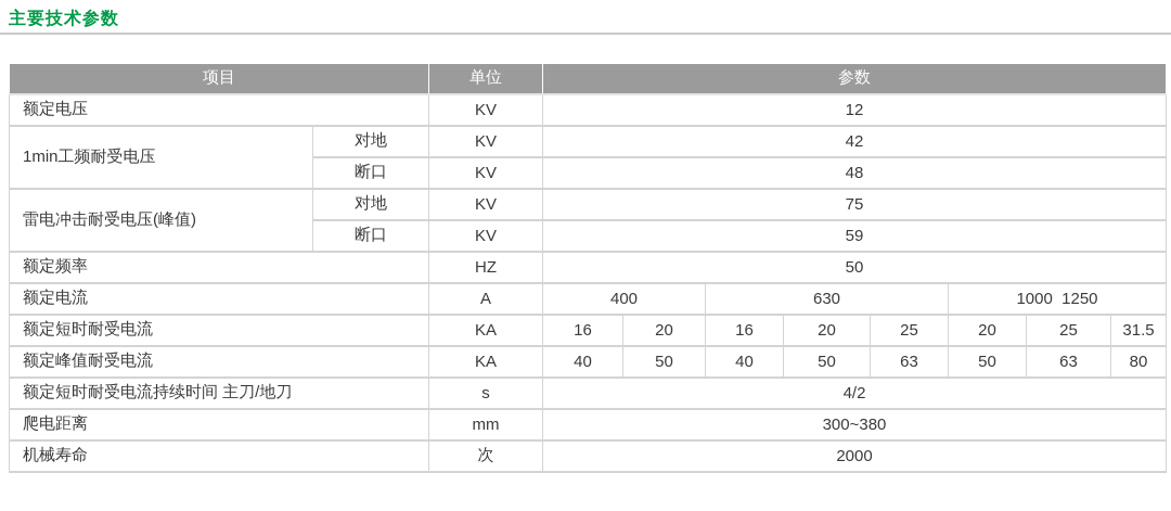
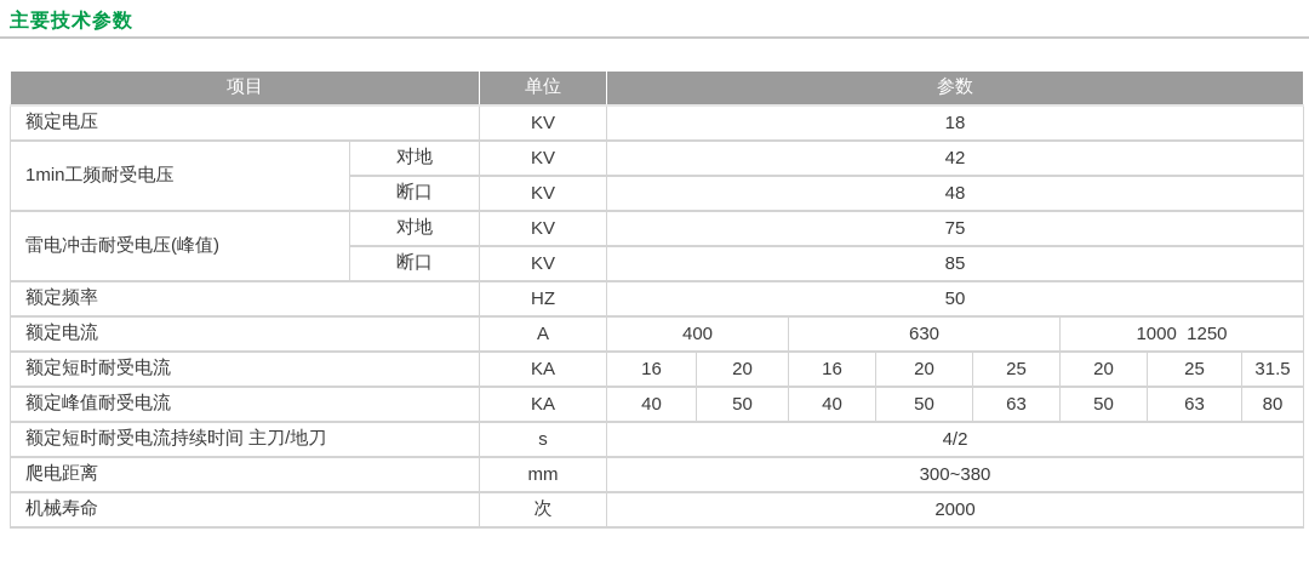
  主要技术参数
  项目	单位	参数
- 额定电压	KV	12
+ 额定电压	KV	18
  1min工频耐受电压	对地	KV	42
  断口	KV	48
  雷电冲击耐受电压(峰值)	对地	KV	75
- 断口	KV	59
+ 断口	KV	85
  额定频率	HZ	50
  额定电流	A	400	630	1000 1250
  额定短时耐受电流	KA	16	20	16	20	25	20	25	31.5
  额定峰值耐受电流	KA	40	50	40	50	63	50	63	80
  额定短时耐受电流持续时间 主刀/地刀	s	4/2
  爬电距离	mm	300~380
  机械寿命	次	2000
